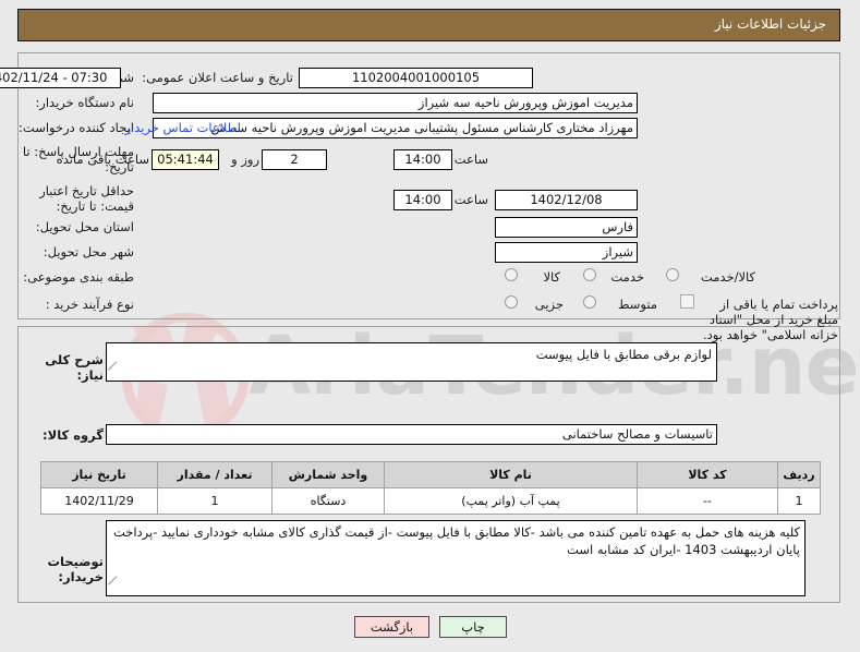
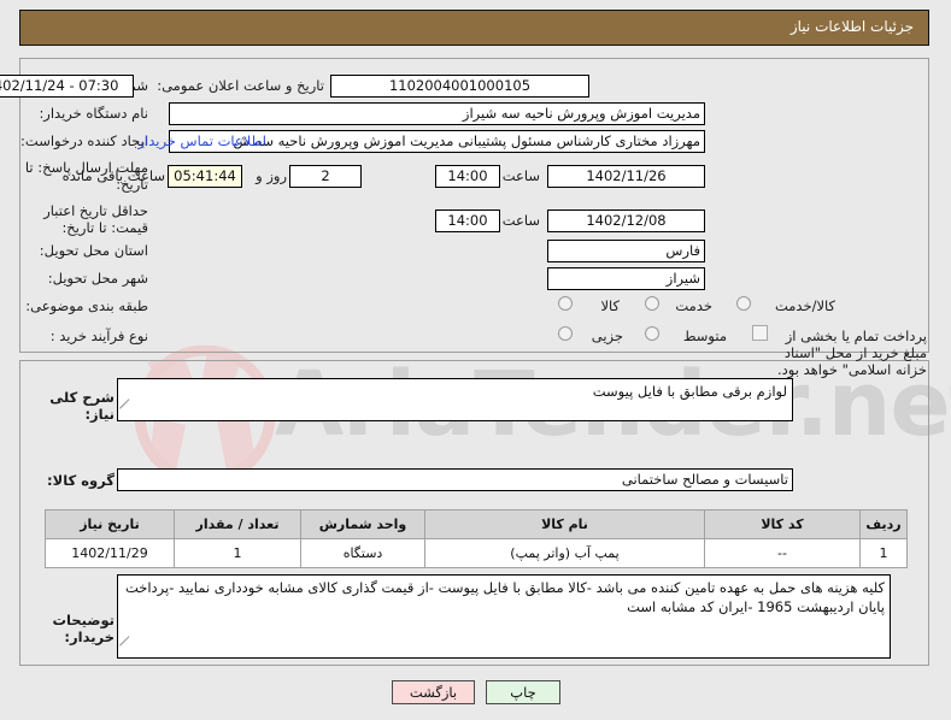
  جزئیات اطلاعات نیاز
  1102004001000105
  تاریخ و ساعت اعلان عمومی:
  07:30 - 02/11/24
  نام دستگاه خریدار:
  مدیریت اموزش وپرورش ناحیه سه شیراز
  ایجاد کننده درخواست:
  مهرزاد مختاری کارشناس مسئول پشتیبانی مدیریت اموزش وپرورش ناحیه سه ش
  اطلاعات تماس خریدار
  مهلت ارسال پاسخ: تا تاریخ:
+ 1402/11/26
  ساعت
  14:00
  2
  روز و
  05:41:44
  ساعت باقی مانده
  حداقل تاریخ اعتبار قیمت: تا تاریخ:
  1402/12/08
  ساعت
  14:00
  استان محل تحویل:
  فارس
  شهر محل تحویل:
  شیراز
  طبقه بندی موضوعی:
  کالا
  خدمت
  کالا/خدمت
  نوع فرآیند خرید :
  جزیی
  متوسط
- پرداخت تمام یا باقی از مبلغ خرید از محل "اسناد خزانه اسلامی" خواهد بود.
+ پرداخت تمام یا بخشی از مبلغ خرید از محل "اسناد خزانه اسلامی" خواهد بود.
  شرح کلی نیاز:
  لوازم برقی مطابق با فایل پیوست
  گروه کالا:
  تاسیسات و مصالح ساختمانی
  ردیف	کد کالا	نام کالا	واحد شمارش	تعداد / مقدار	تاریخ نیاز
  1	--	پمپ آب (واتر پمپ)	دستگاه	1	1402/11/29
  توضیحات خریدار:
- کلیه هزینه های حمل به عهده تامین کننده می باشد -کالا مطابق با فایل پیوست -از قیمت گذاری کالای مشابه خودداری نمایید -پرداخت پایان اردیبهشت 1403 -ایران کد مشابه است
+ کلیه هزینه های حمل به عهده تامین کننده می باشد -کالا مطابق با فایل پیوست -از قیمت گذاری کالای مشابه خودداری نمایید -پرداخت پایان اردیبهشت 1965 -ایران کد مشابه است
  چاپ
  بازگشت
